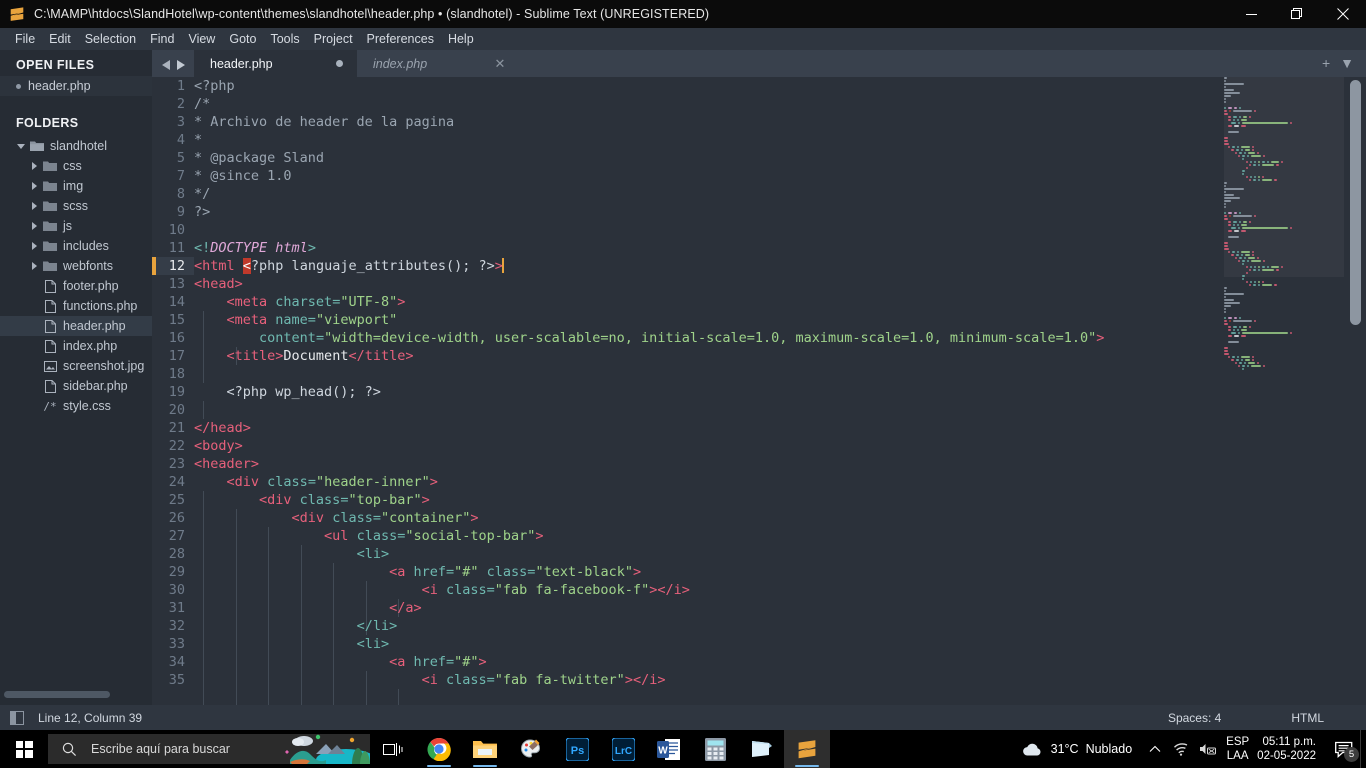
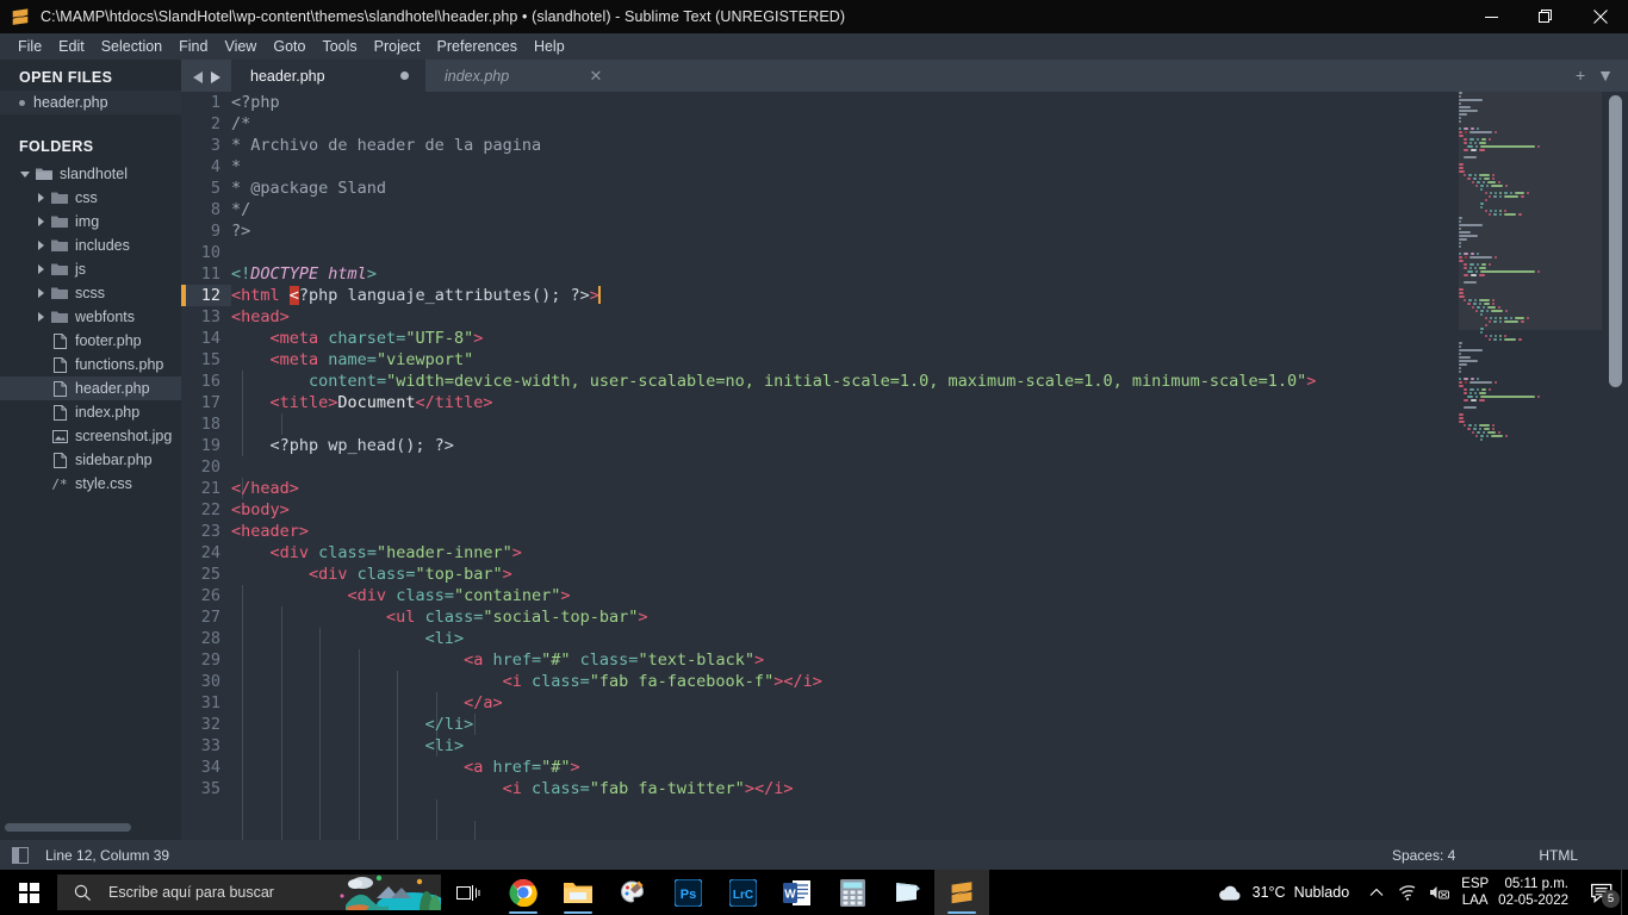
  C:\MAMP\htdocs\SlandHotel\wp-content\themes\slandhotel\header.php • (slandhotel) - Sublime Text (UNREGISTERED)
  File
  Edit
  Selection
  Find
  View
  Goto
  Tools
  Project
  Preferences
  Help
  OPEN FILES
  header.php
  FOLDERS
  slandhotel
  css
  img
- scss
+ includes
  js
- includes
+ scss
  webfonts
  footer.php
  functions.php
  header.php
  index.php
  screenshot.jpg
  sidebar.php
  /*
  style.css
  header.php
  index.php
  ✕
  +
  ▼
  1 <?php
  2 /*
  3 * Archivo de header de la pagina
  4 *
  5 * @package Sland
- 7 * @since 1.0
  8 */
  9 ?>
  10
  11 <!DOCTYPE html>
  12 <html <?php languaje_attributes(); ?>>
  13 <head>
  14 <meta charset="UTF-8">
  15 <meta name="viewport"
  16 content="width=device-width, user-scalable=no, initial-scale=1.0, maximum-scale=1.0, minimum-scale=1.0">
  17 <title>Document</title>
  18
  19 <?php wp_head(); ?>
  20
  21 </head>
  22 <body>
  23 <header>
  24 <div class="header-inner">
  25 <div class="top-bar">
  26 <div class="container">
  27 <ul class="social-top-bar">
  28 <li>
  29 <a href="#" class="text-black">
  30 <i class="fab fa-facebook-f"></i>
  31 </a>
  32 </li>
  33 <li>
  34 <a href="#">
  35 <i class="fab fa-twitter"></i>
  Line 12, Column 39
  Spaces: 4
  HTML
  Escribe aquí para buscar
  Ps
  LrC
  W
  31°C
  Nublado
  ESP
  LAA
  05:11 p.m.
  02-05-2022
  5
